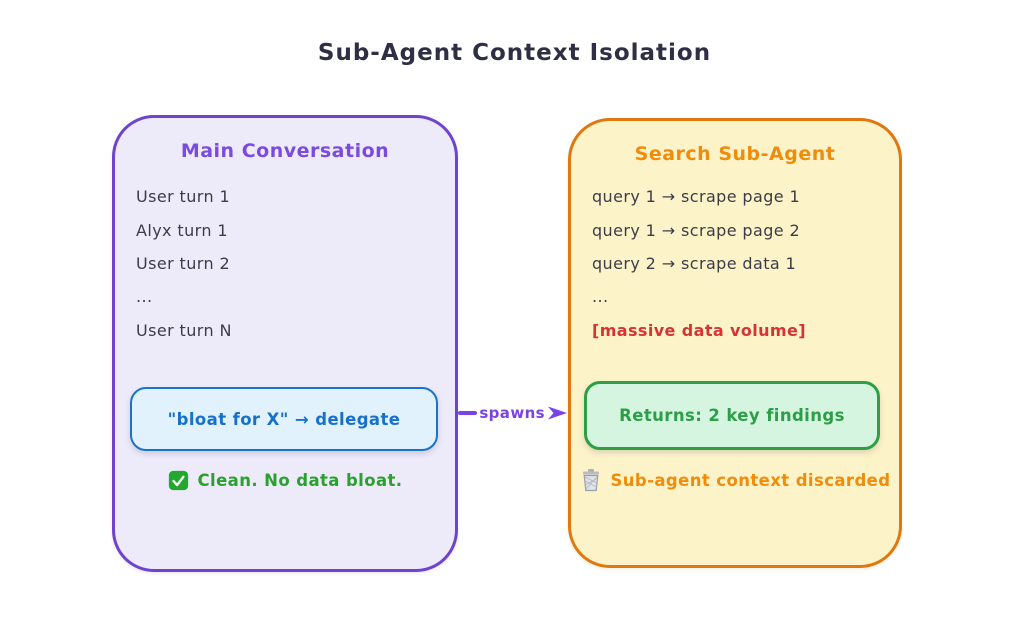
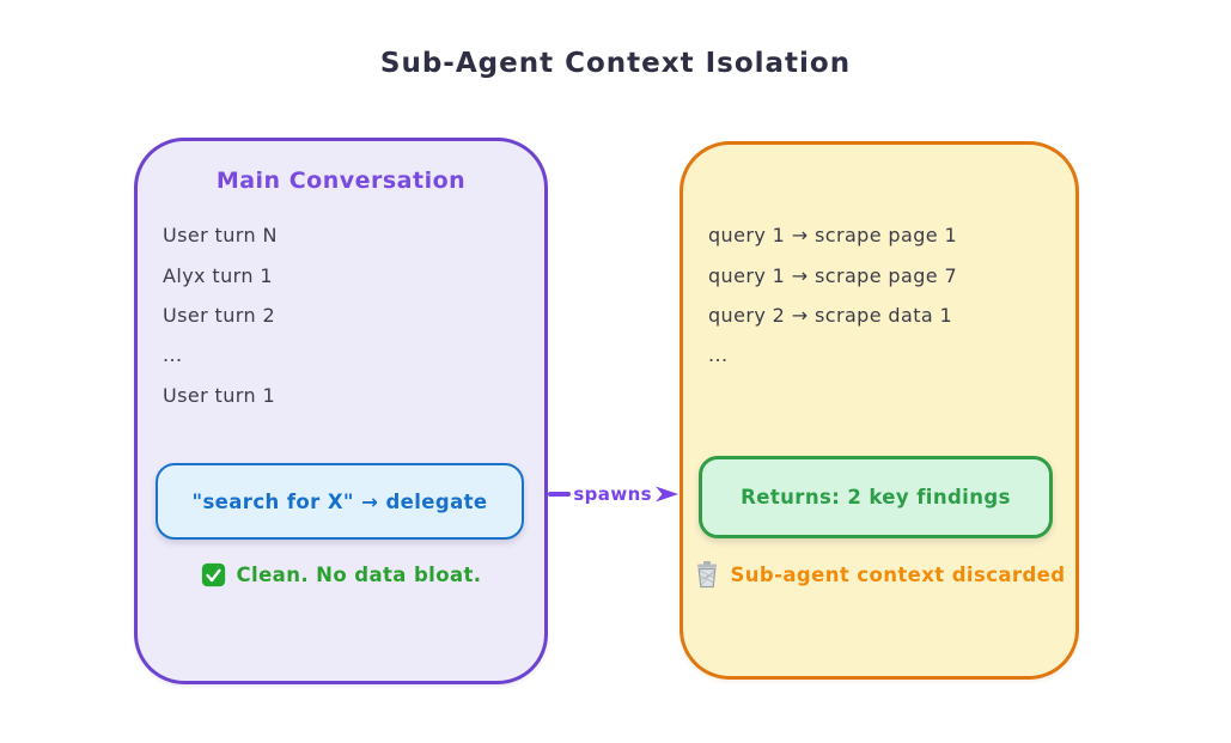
  Sub-Agent Context Isolation
  Main Conversation
- User turn 1
+ User turn N
  Alyx turn 1
  User turn 2
  ...
- User turn N
+ User turn 1
- "bloat for X" → delegate
+ "search for X" → delegate
  Clean. No data bloat.
  spawns
- Search Sub-Agent
  query 1 → scrape page 1
- query 1 → scrape page 2
+ query 1 → scrape page 7
  query 2 → scrape data 1
  ...
- [massive data volume]
  Returns: 2 key findings
  Sub-agent context discarded
